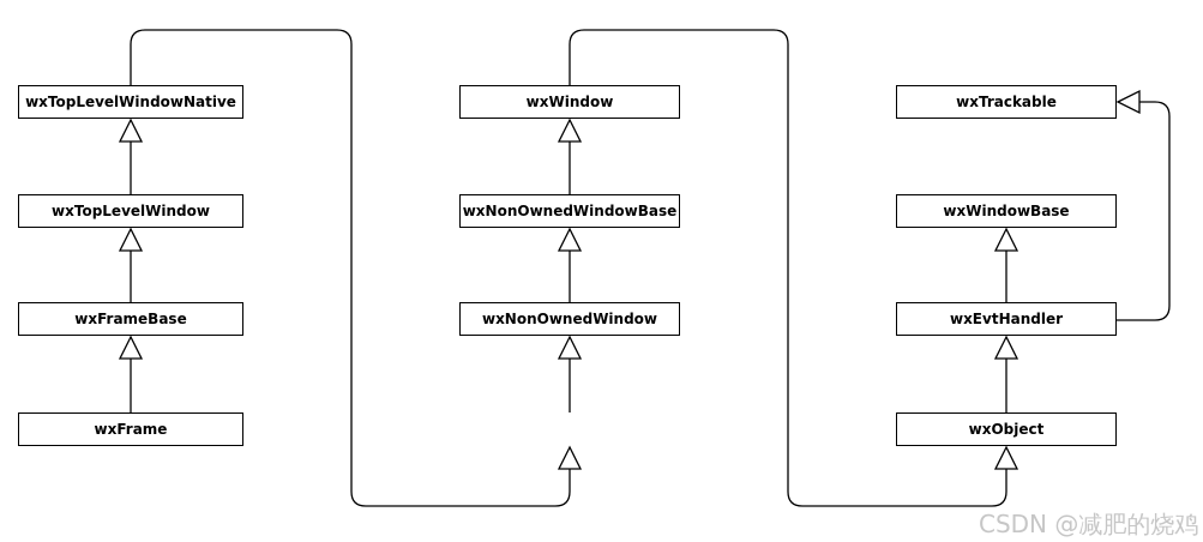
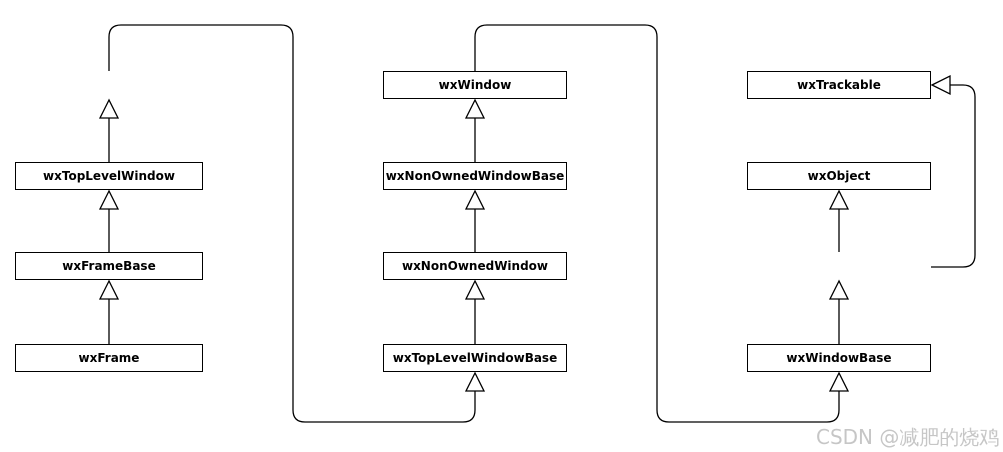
- wxTopLevelWindowNative
  wxTopLevelWindow
  wxFrameBase
  wxFrame
  wxWindow
  wxNonOwnedWindowBase
  wxNonOwnedWindow
+ wxTopLevelWindowBase
  wxTrackable
- wxWindowBase
+ wxObject
- wxEvtHandler
- wxObject
+ wxWindowBase
  CSDN @减肥的烧鸡
